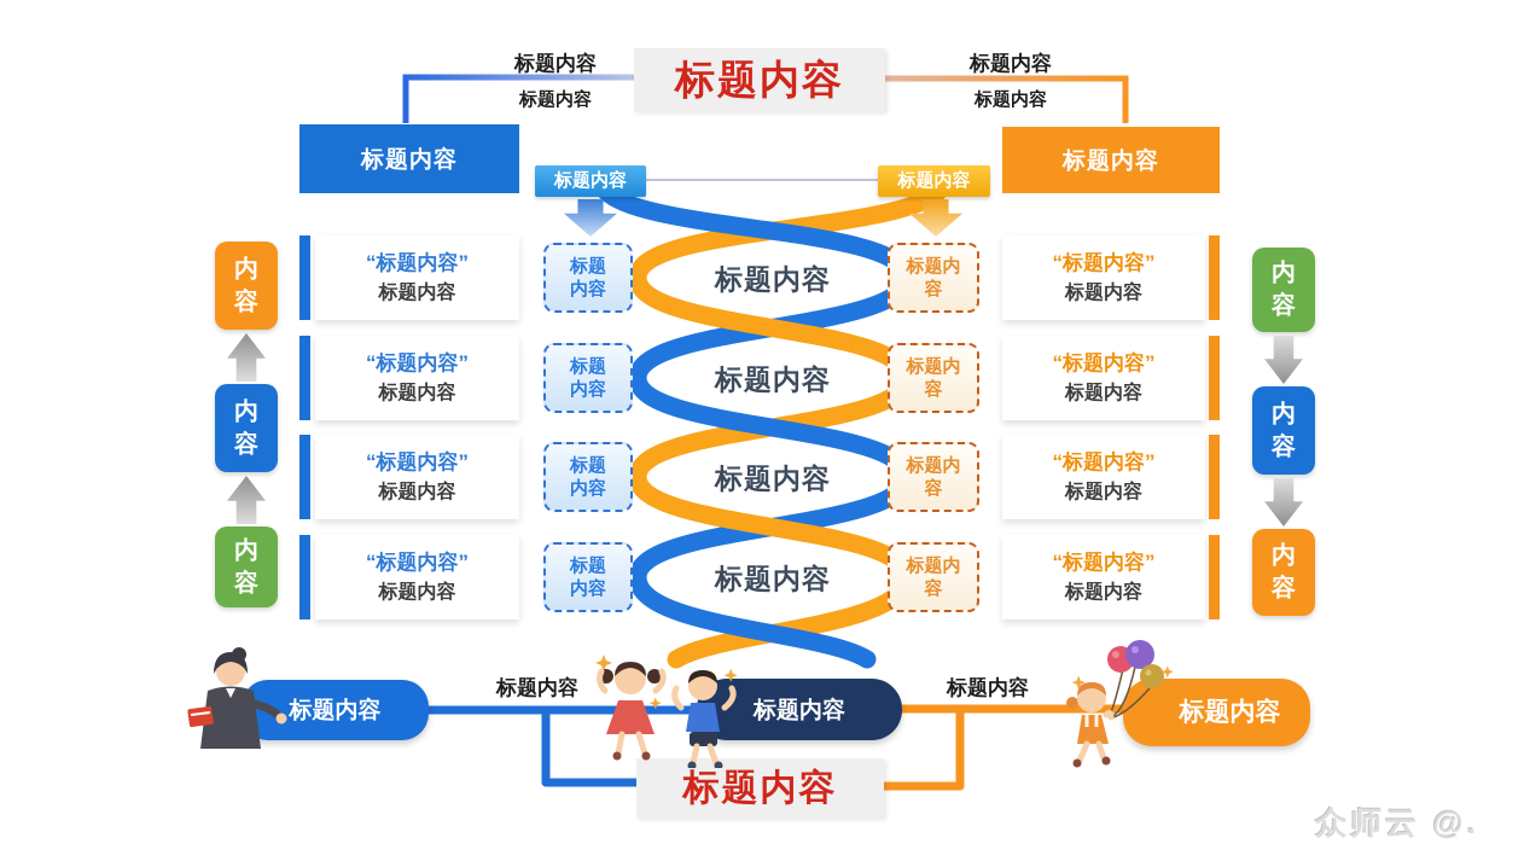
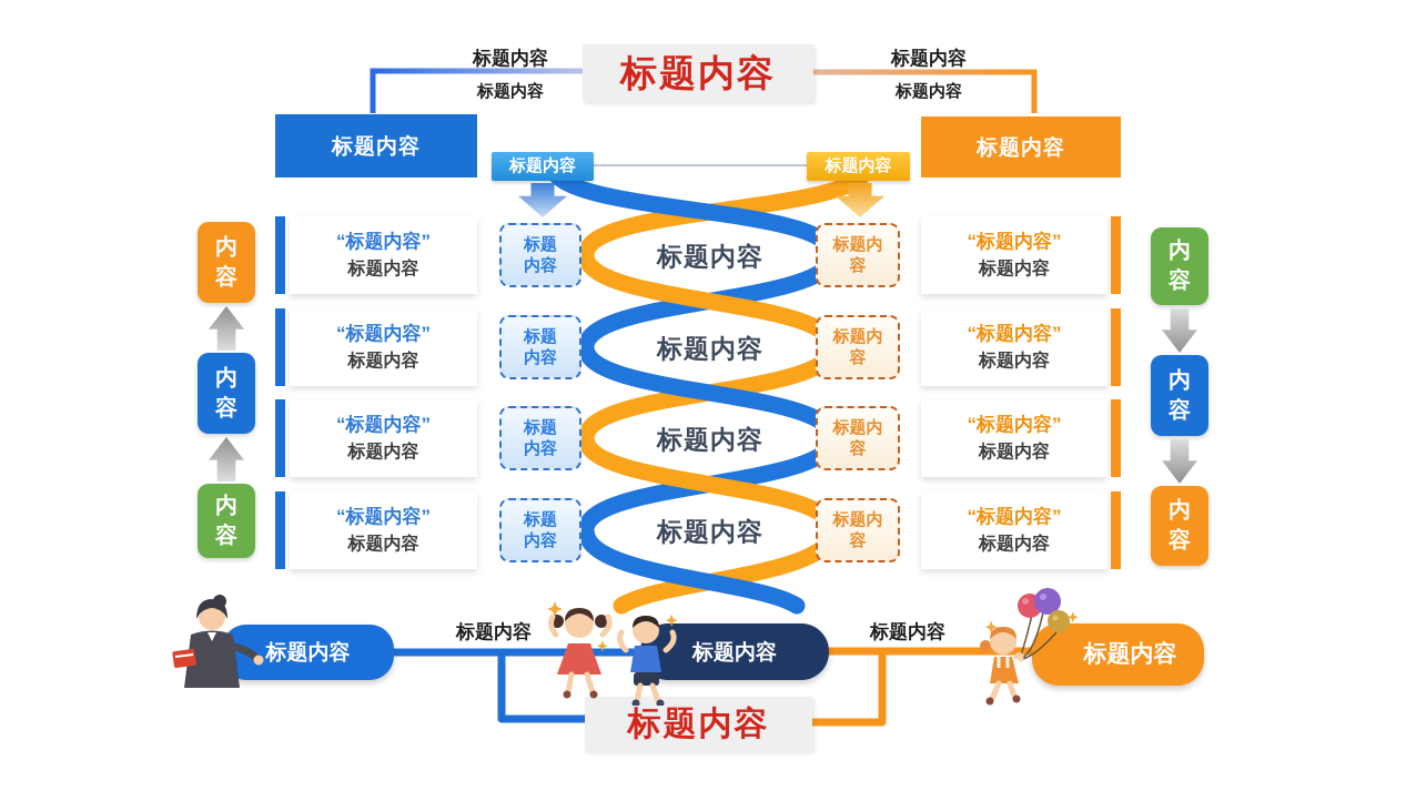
  标题内容
  标题内容
  标题内容
  标题内容
  标题内容
  标题内容
  标题内容
  标题内容
  标题内容
  “标题内容”
  标题内容
  标题内容
  标题内容
  标题内容
  “标题内容”
  标题内容
  “标题内容”
  标题内容
  标题内容
  标题内容
  标题内容
  “标题内容”
  标题内容
  “标题内容”
  标题内容
  标题内容
  标题内容
  标题内容
  “标题内容”
  标题内容
  “标题内容”
  标题内容
  标题内容
  标题内容
  标题内容
  “标题内容”
  标题内容
  内容
  内容
  内容
  内容
  内容
  内容
  标题内容
  标题内容
  标题内容
  标题内容
  标题内容
  标题内容
- 众师云 @.
